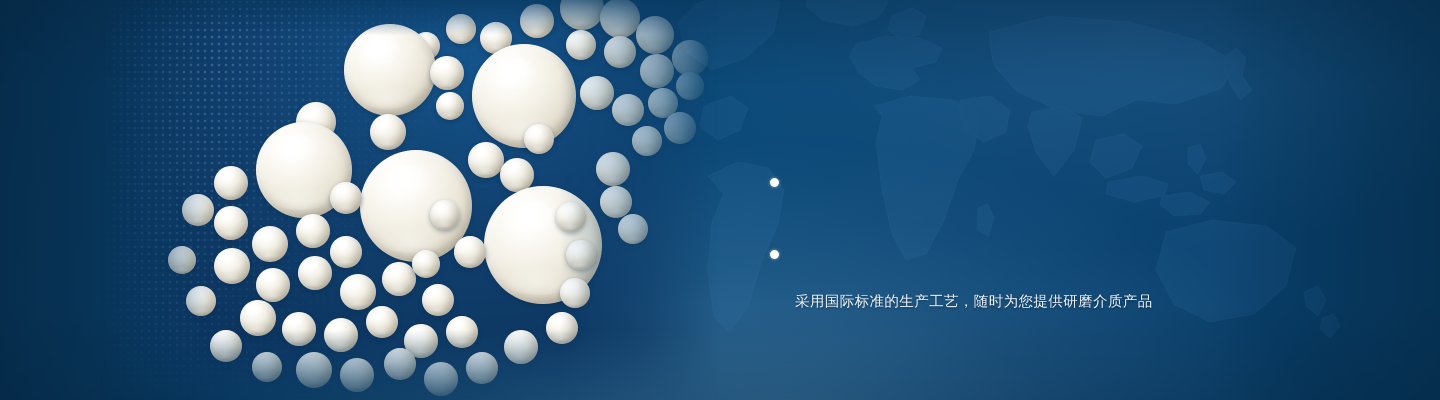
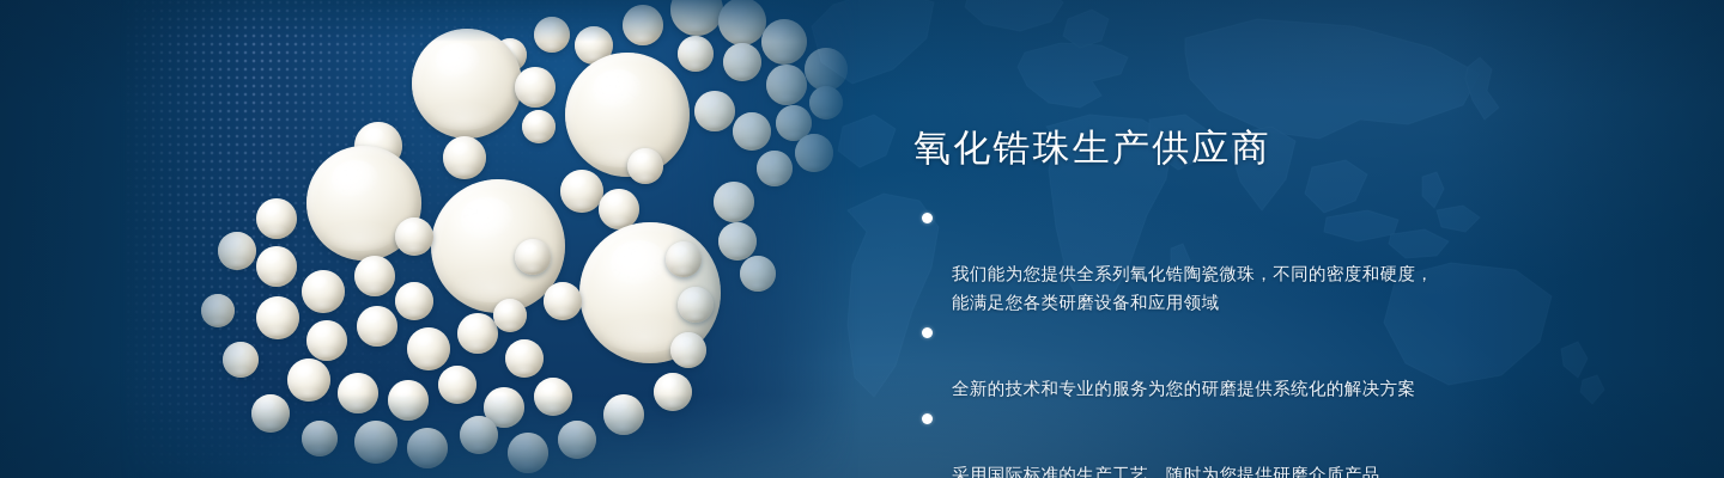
+ 氧化锆珠生产供应商
+ 我们能为您提供全系列氧化锆陶瓷微珠，不同的密度和硬度，
+ 能满足您各类研磨设备和应用领域
+ 全新的技术和专业的服务为您的研磨提供系统化的解决方案
  采用国际标准的生产工艺，随时为您提供研磨介质产品
